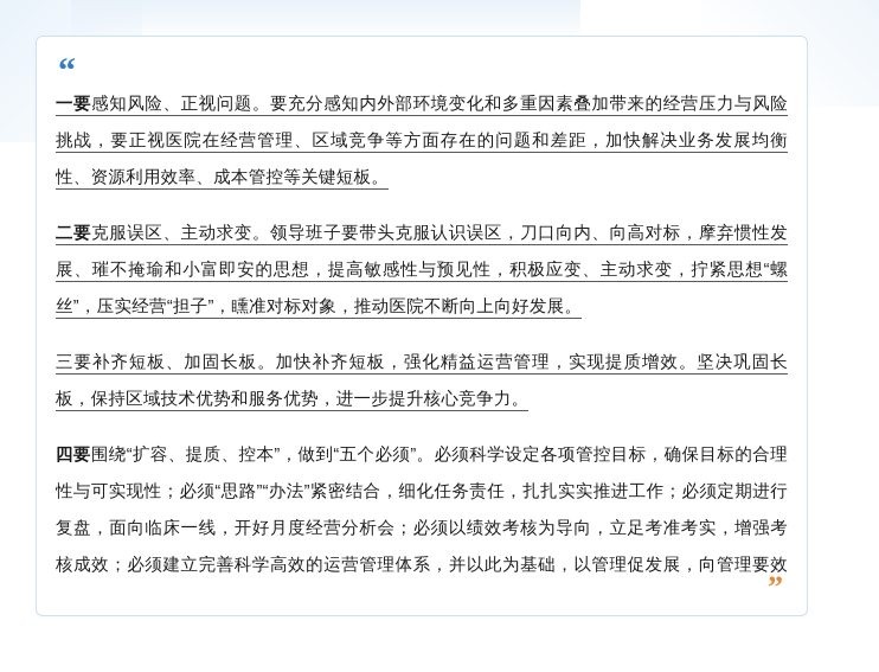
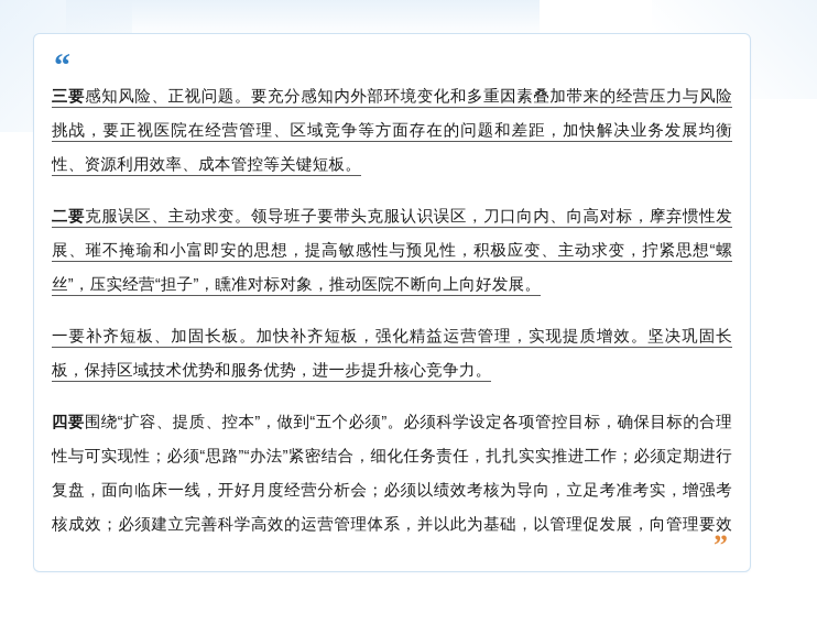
  “
- 一要感知风险、正视问题。要充分感知内外部环境变化和多重因素叠加带来的经营压力与风险挑战，要正视医院在经营管理、区域竞争等方面存在的问题和差距，加快解决业务发展均衡性、资源利用效率、成本管控等关键短板。
+ 三要感知风险、正视问题。要充分感知内外部环境变化和多重因素叠加带来的经营压力与风险挑战，要正视医院在经营管理、区域竞争等方面存在的问题和差距，加快解决业务发展均衡性、资源利用效率、成本管控等关键短板。
  二要克服误区、主动求变。领导班子要带头克服认识误区，刀口向内、向高对标，摩弃惯性发展、璀不掩瑜和小富即安的思想，提高敏感性与预见性，积极应变、主动求变，拧紧思想“螺丝”，压实经营“担子”，矄准对标对象，推动医院不断向上向好发展。
- 三要补齐短板、加固长板。加快补齐短板，强化精益运营管理，实现提质增效。坚决巩固长板，保持区域技术优势和服务优势，进一步提升核心竞争力。
+ 一要补齐短板、加固长板。加快补齐短板，强化精益运营管理，实现提质增效。坚决巩固长板，保持区域技术优势和服务优势，进一步提升核心竞争力。
  四要围绕“扩容、提质、控本”，做到“五个必须”。必须科学设定各项管控目标，确保目标的合理性与可实现性；必须“思路”“办法”紧密结合，细化任务责任，扎扎实实推进工作；必须定期进行复盘，面向临床一线，开好月度经营分析会；必须以绩效考核为导向，立足考准考实，增强考核成效；必须建立完善科学高效的运营管理体系，并以此为基础，以管理促发展，向管理要效
  ”
